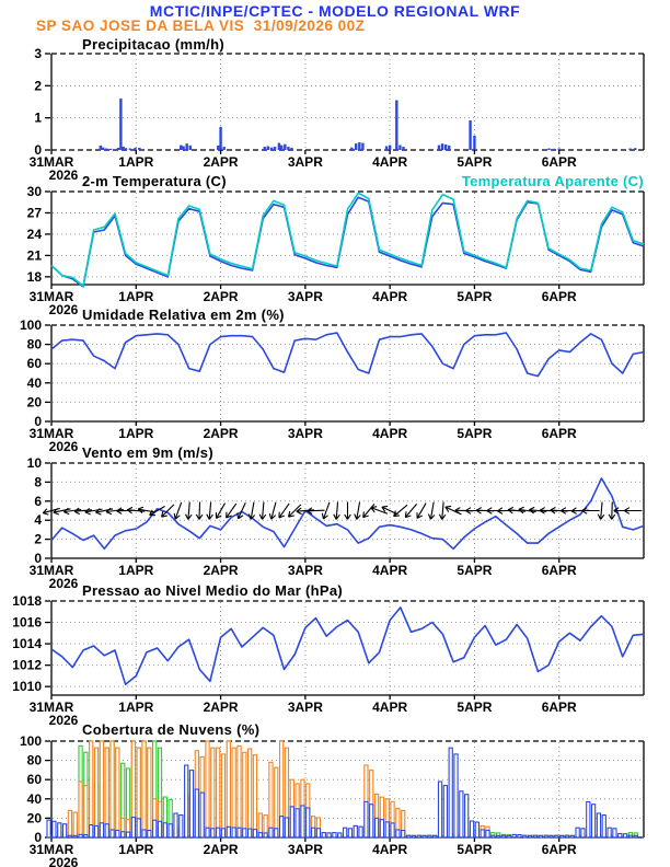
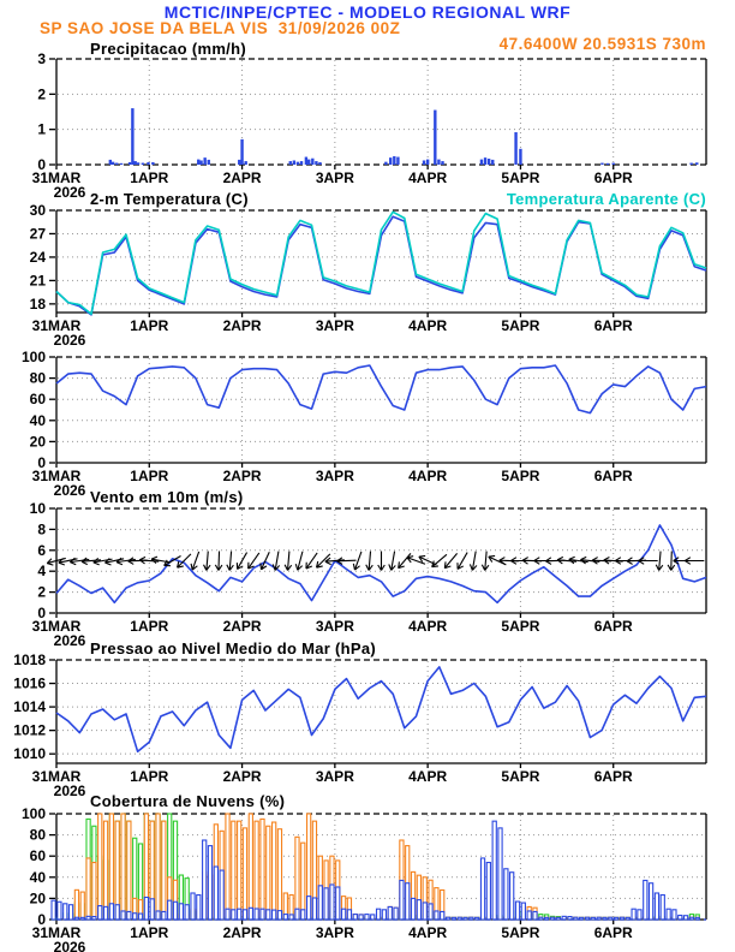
  0
  1
  2
  3
  31MAR
  1APR
  2APR
  3APR
  4APR
  5APR
  6APR
  2026
  18
  21
  24
  27
  30
  31MAR
  1APR
  2APR
  3APR
  4APR
  5APR
  6APR
  2026
  0
  20
  40
  60
  80
  100
  31MAR
  1APR
  2APR
  3APR
  4APR
  5APR
  6APR
  2026
  0
  2
  4
  6
  8
  10
  31MAR
  1APR
  2APR
  3APR
  4APR
  5APR
  6APR
  2026
  1010
  1012
  1014
  1016
  1018
  31MAR
  1APR
  2APR
  3APR
  4APR
  5APR
  6APR
  2026
  0
  20
  40
  60
  80
  100
  31MAR
  1APR
  2APR
  3APR
  4APR
  5APR
  6APR
  2026
  MCTIC/INPE/CPTEC - MODELO REGIONAL WRF
  SP SAO JOSE DA BELA VIS 31/09/2026 00Z
+ 47.6400W 20.5931S 730m
  Precipitacao (mm/h)
  2-m Temperatura (C)
  Temperatura Aparente (C)
- Umidade Relativa em 2m (%)
- Vento em 9m (m/s)
+ Vento em 10m (m/s)
  Pressao ao Nivel Medio do Mar (hPa)
  Cobertura de Nuvens (%)
